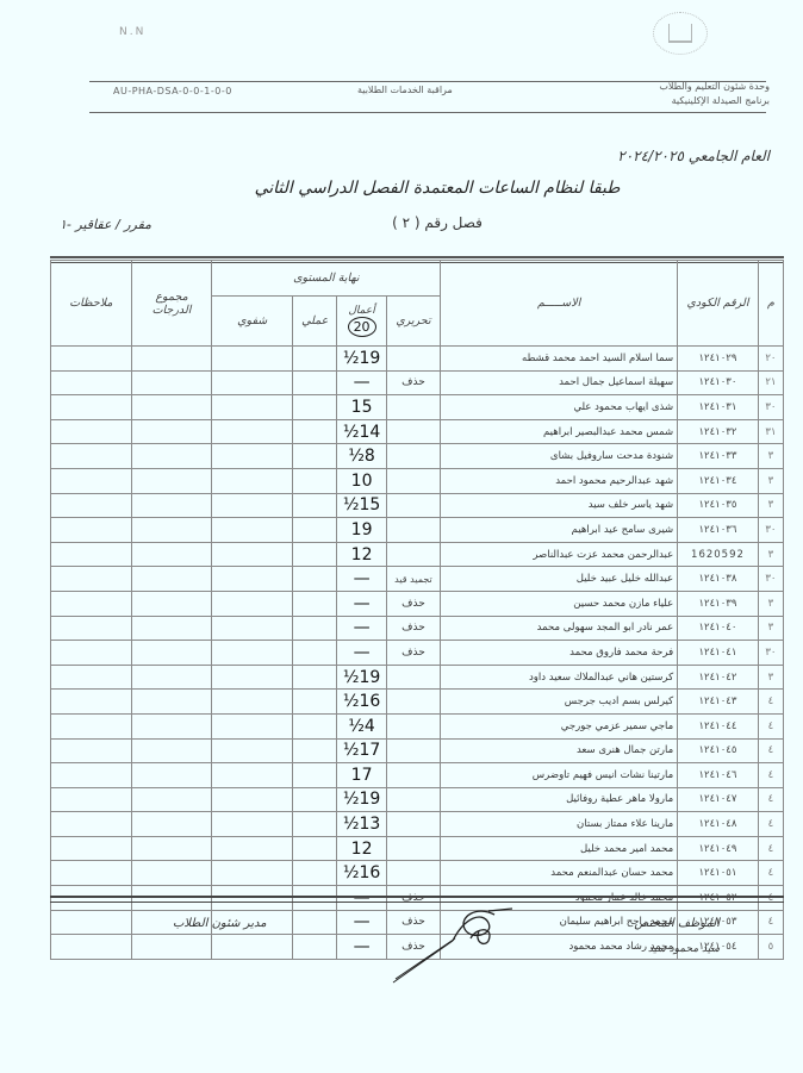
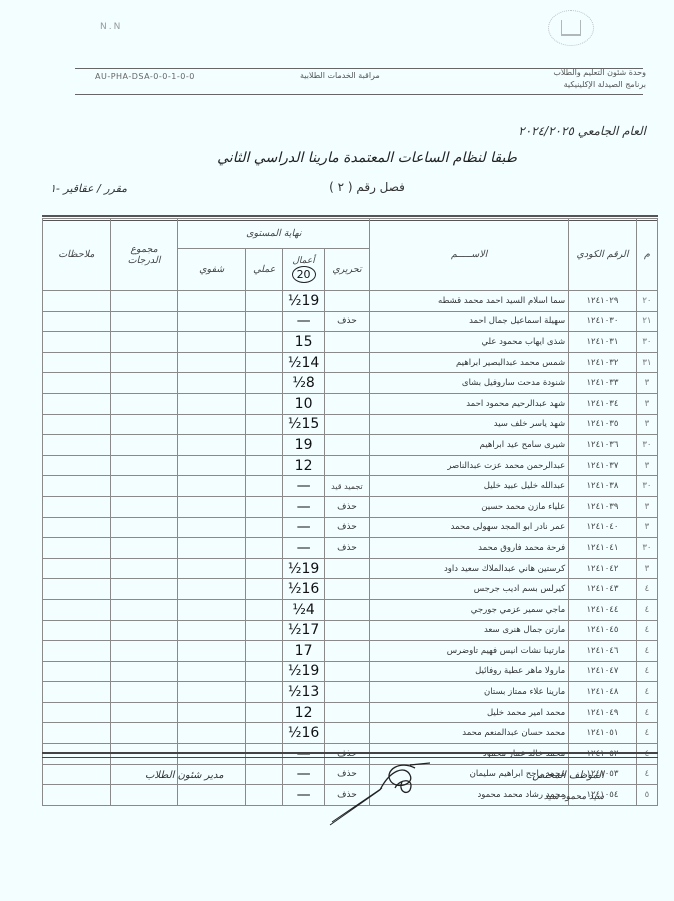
  N.N
  AU-PHA-DSA-0-0-1-0-0
  مراقبة الخدمات الطلابية
  وحدة شئون التعليم والطلاب
  برنامج الصيدلة الإكلينيكية
  العام الجامعي ٢٠٢٤/٢٠٢٥
- طبقا لنظام الساعات المعتمدة الفصل الدراسي الثاني
+ طبقا لنظام الساعات المعتمدة مارينا الدراسي الثاني
  فصل رقم ( ٢ )
  مقرر / عقاقير -١
  م	الرقم الكودي	الاســـــم	نهاية المستوى	مجموع الدرجات	ملاحظات
  تحريري	أعمال 20	عملي	شفوي
  ٢٠	١٢٤١٠٢٩	سما اسلام السيد احمد محمد قشطه		19½
  ٢١	١٢٤١٠٣٠	سهيلة اسماعيل جمال احمد	حذف	—
  ٣٠	١٢٤١٠٣١	شذى ايهاب محمود علي		15
  ٣١	١٢٤١٠٣٢	شمس محمد عبدالبصير ابراهيم		14½
  ٣	١٢٤١٠٣٣	شنودة مدحت ساروفيل بشاى		8½
  ٣	١٢٤١٠٣٤	شهد عبدالرحيم محمود احمد		10
  ٣	١٢٤١٠٣٥	شهد ياسر خلف سيد		15½
  ٣٠	١٢٤١٠٣٦	شيرى سامح عيد ابراهيم		19
- ٣	1620592	عبدالرحمن محمد عزت عبدالناصر		12
+ ٣	١٢٤١٠٣٧	عبدالرحمن محمد عزت عبدالناصر		12
  ٣٠	١٢٤١٠٣٨	عبدالله خليل عبيد خليل	تجميد قيد	—
  ٣	١٢٤١٠٣٩	علياء مازن محمد حسين	حذف	—
  ٣	١٢٤١٠٤٠	عمر نادر ابو المجد سهولى محمد	حذف	—
  ٣٠	١٢٤١٠٤١	فرحة محمد فاروق محمد	حذف	—
  ٣	١٢٤١٠٤٢	كرستين هاني عبدالملاك سعيد داود		19½
  ٤	١٢٤١٠٤٣	كيرلس بسم اديب جرجس		16½
  ٤	١٢٤١٠٤٤	ماجي سمير عزمي جورجي		4½
  ٤	١٢٤١٠٤٥	مارتن جمال هنرى سعد		17½
  ٤	١٢٤١٠٤٦	مارتينا نشات انيس فهيم تاوضرس		17
  ٤	١٢٤١٠٤٧	مارولا ماهر عطية روفائيل		19½
  ٤	١٢٤١٠٤٨	مارينا علاء ممتاز بستان		13½
  ٤	١٢٤١٠٤٩	محمد امير محمد خليل		12
  ٤	١٢٤١٠٥١	محمد حسان عبدالمنعم محمد		16½
  ٤	١٢٤١٠٥٢	محمد خالد عمار محمود	حذف	—
  ٤	١٢٤١٠٥٣	محمد راجح ابراهيم سليمان	حذف	—
  ٥	١٢٤١٠٥٤	محمد رشاد محمد محمود	حذف	—
  مدير شئون الطلاب
  الموظف المختص
  سيد محمود سيد
